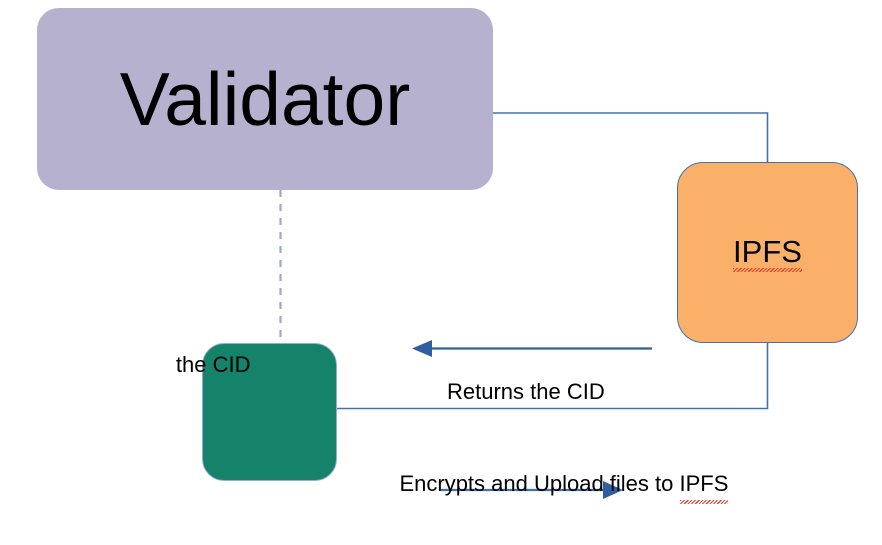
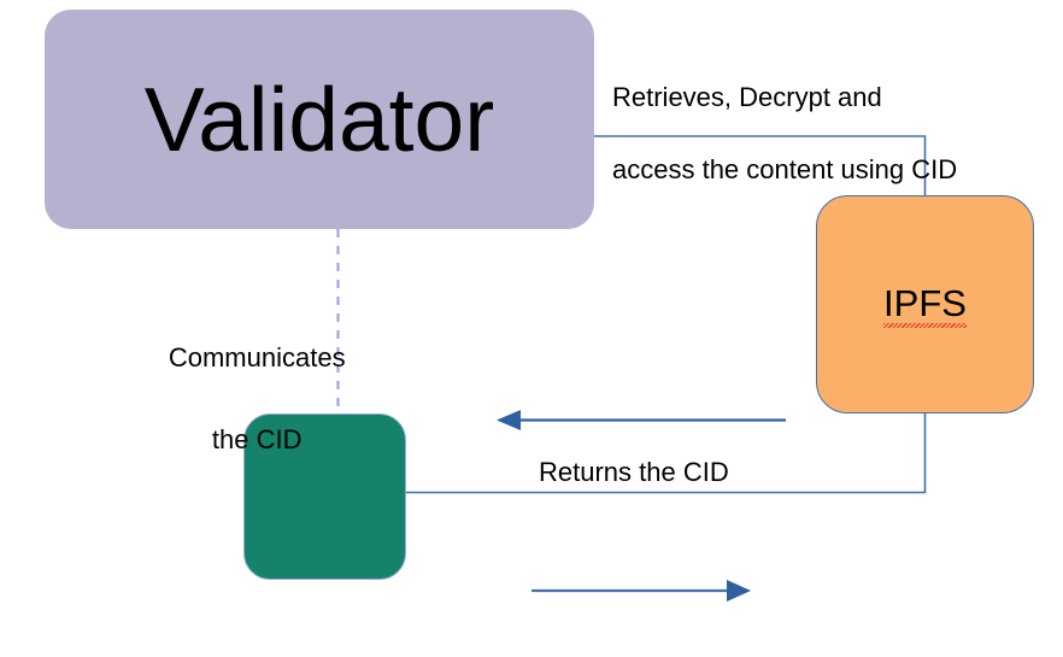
  Validator
  IPFS
+ Retrieves, Decrypt and
+ access the content using CID
+ Communicates
  the CID
  Returns the CID
- Encrypts and Upload files to IPFS
